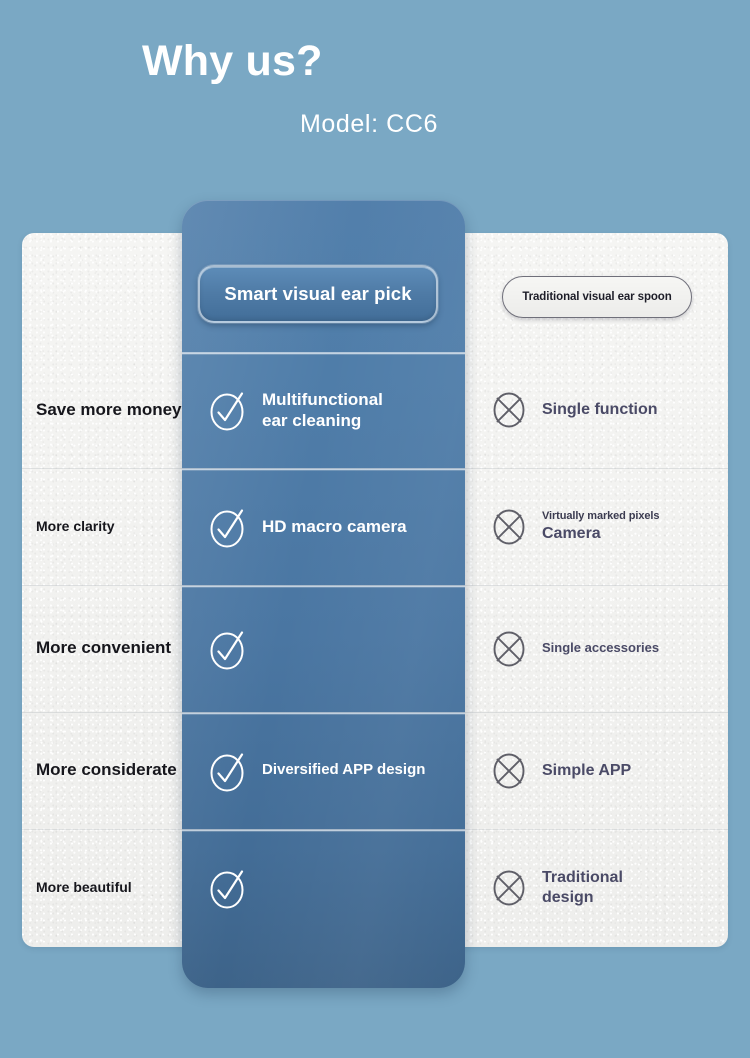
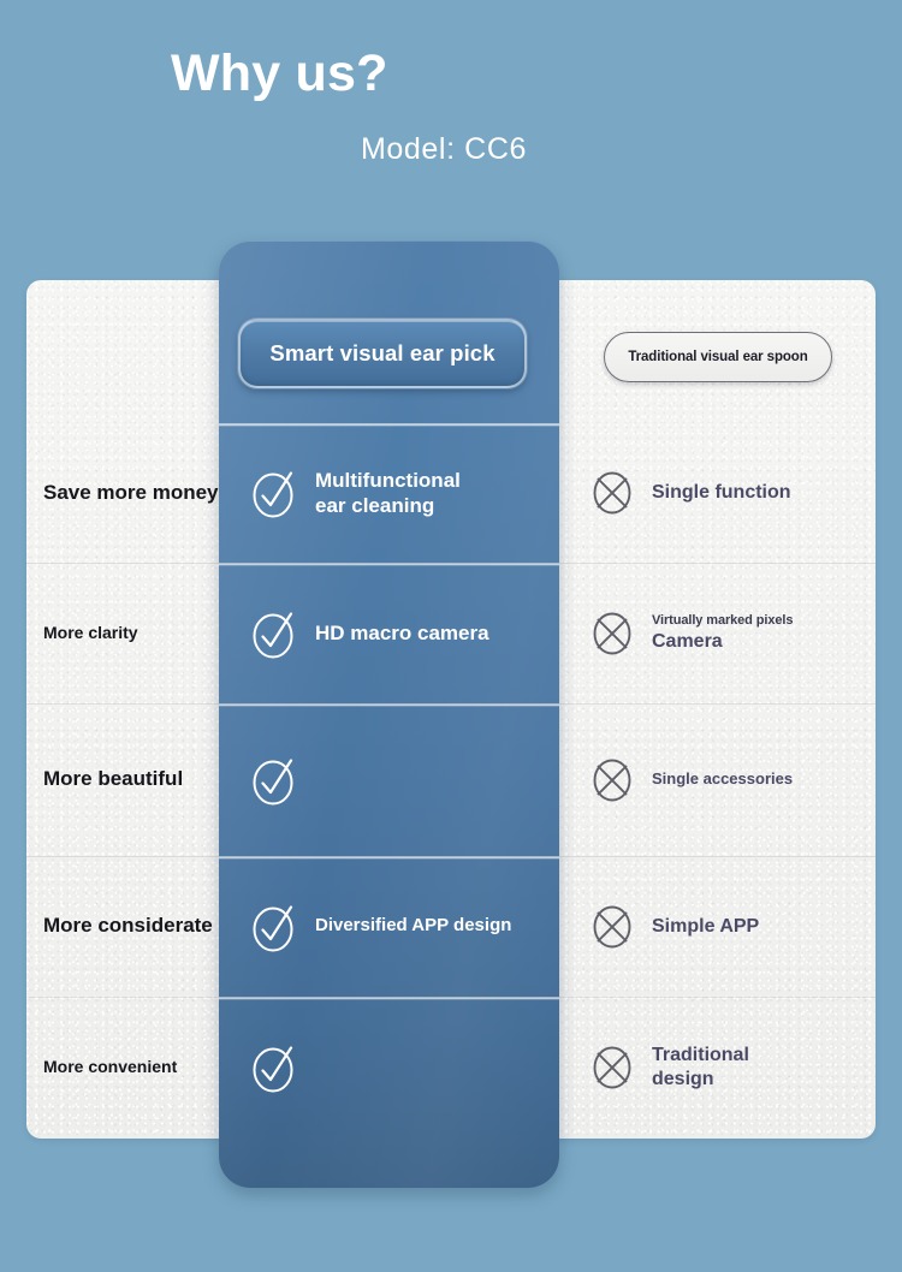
  Why us?
  Model: CC6
  Smart visual ear pick
  Traditional visual ear spoon
  Save more money
  Multifunctional
  ear cleaning
  Single function
  More clarity
  HD macro camera
  Virtually marked pixels
  Camera
- More convenient
+ More beautiful
  Single accessories
  More considerate
  Diversified APP design
  Simple APP
- More beautiful
+ More convenient
  Traditional
  design
